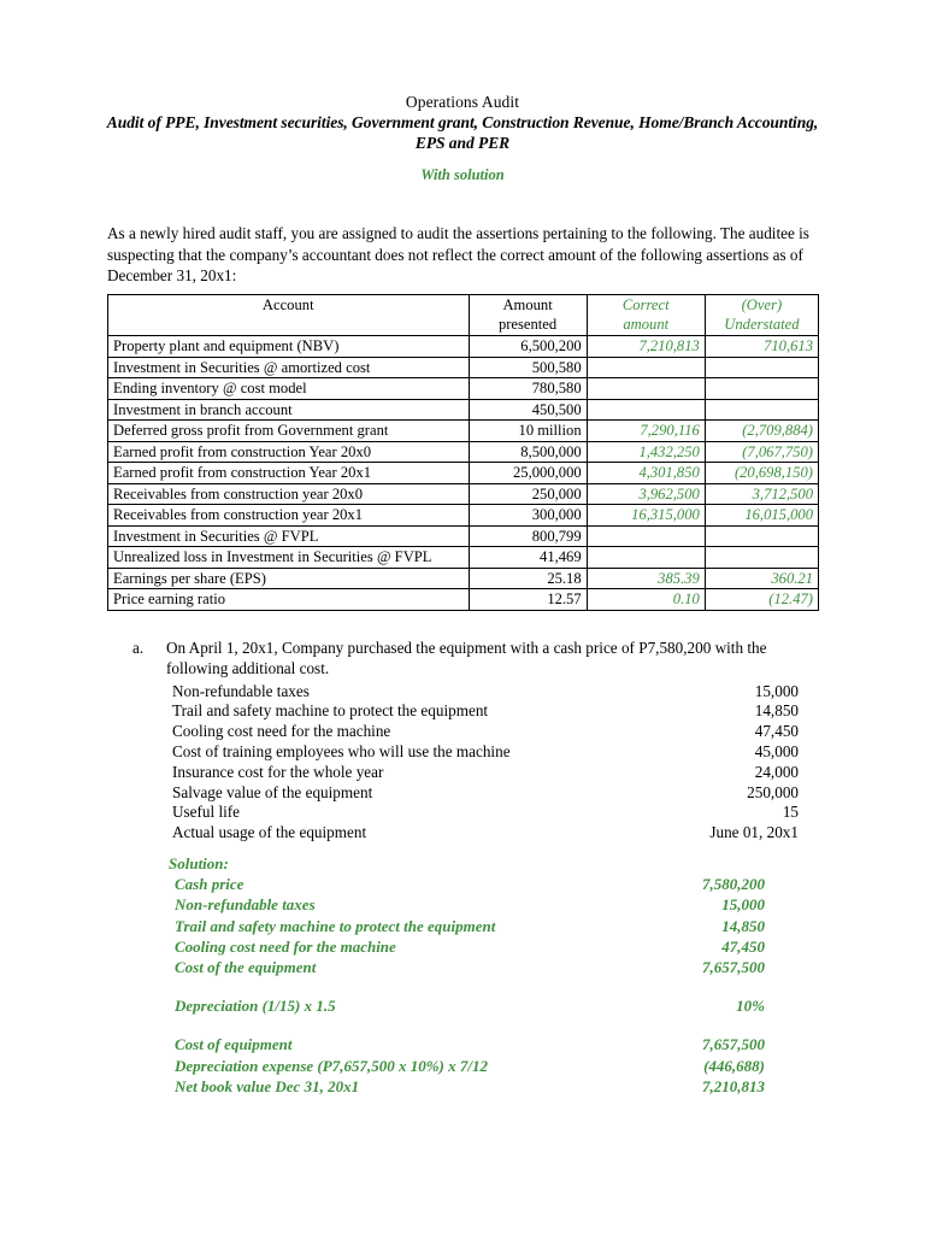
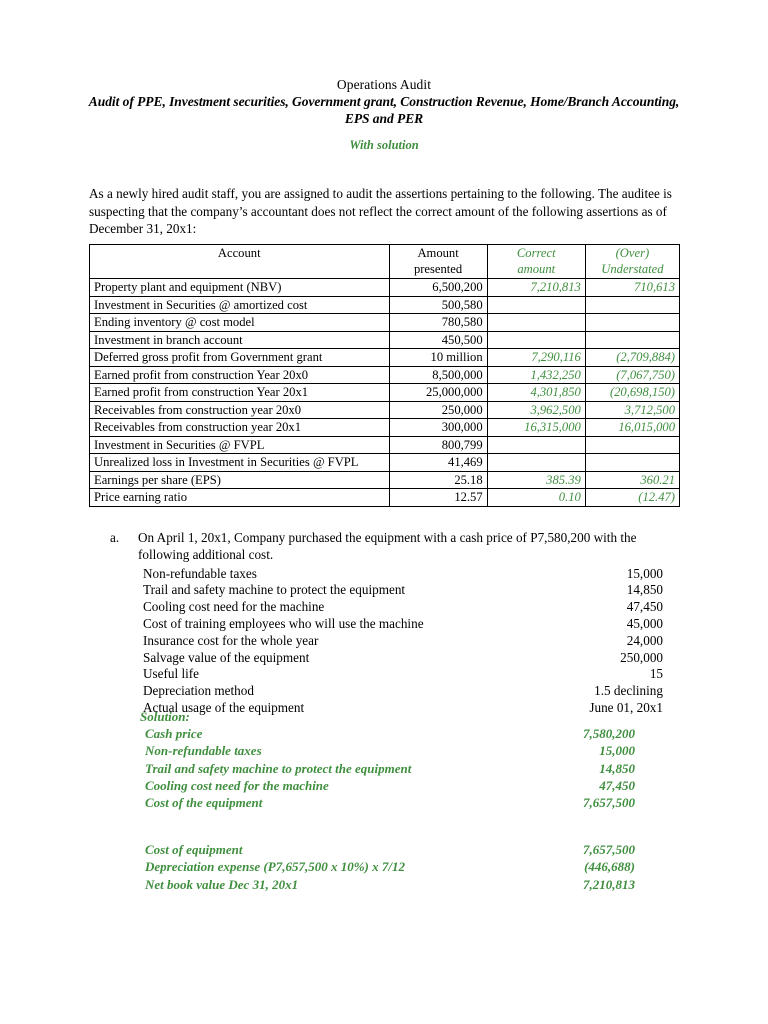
  Operations Audit
  Audit of PPE, Investment securities, Government grant, Construction Revenue, Home/Branch Accounting, EPS and PER
  With solution
  As a newly hired audit staff, you are assigned to audit the assertions pertaining to the following. The auditee is suspecting that the company’s accountant does not reflect the correct amount of the following assertions as of December 31, 20x1:
  Account	Amount presented	Correct amount	(Over) Understated
  Property plant and equipment (NBV)	6,500,200	7,210,813	710,613
  Investment in Securities @ amortized cost	500,580
  Ending inventory @ cost model	780,580
  Investment in branch account	450,500
  Deferred gross profit from Government grant	10 million	7,290,116	(2,709,884)
  Earned profit from construction Year 20x0	8,500,000	1,432,250	(7,067,750)
  Earned profit from construction Year 20x1	25,000,000	4,301,850	(20,698,150)
  Receivables from construction year 20x0	250,000	3,962,500	3,712,500
  Receivables from construction year 20x1	300,000	16,315,000	16,015,000
  Investment in Securities @ FVPL	800,799
  Unrealized loss in Investment in Securities @ FVPL	41,469
  Earnings per share (EPS)	25.18	385.39	360.21
  Price earning ratio	12.57	0.10	(12.47)
  a.
  On April 1, 20x1, Company purchased the equipment with a cash price of P7,580,200 with the following additional cost.
  Non-refundable taxes
  15,000
  Trail and safety machine to protect the equipment
  14,850
  Cooling cost need for the machine
  47,450
  Cost of training employees who will use the machine
  45,000
  Insurance cost for the whole year
  24,000
  Salvage value of the equipment
  250,000
  Useful life
  15
+ Depreciation method
+ 1.5 declining
  Actual usage of the equipment
  June 01, 20x1
  Solution:
  Cash price
  7,580,200
  Non-refundable taxes
  15,000
  Trail and safety machine to protect the equipment
  14,850
  Cooling cost need for the machine
  47,450
  Cost of the equipment
  7,657,500
- Depreciation (1/15) x 1.5
- 10%
  Cost of equipment
  7,657,500
  Depreciation expense (P7,657,500 x 10%) x 7/12
  (446,688)
  Net book value Dec 31, 20x1
  7,210,813
